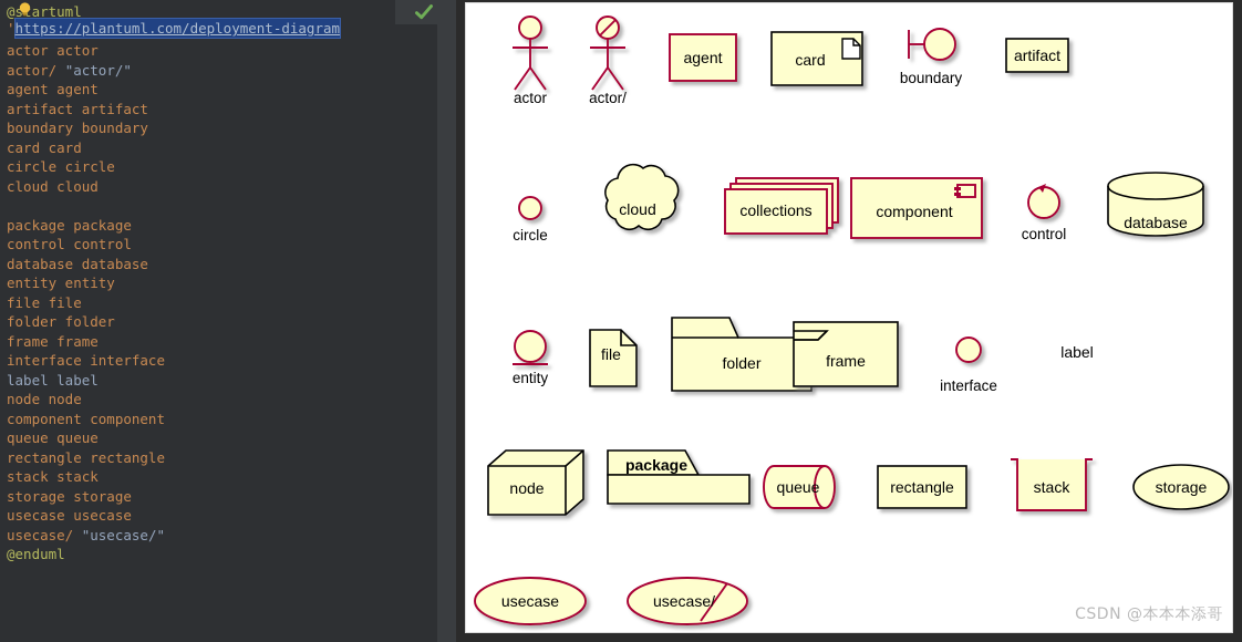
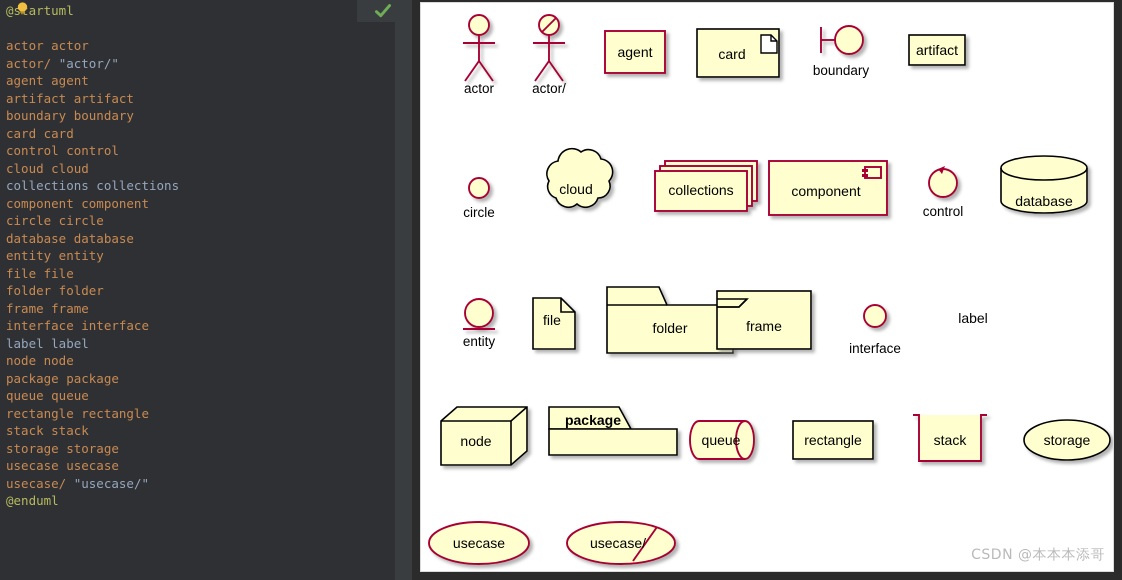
  @sartuml
  actor actor
  actor/ "actor/"
  agent agent
  artifact artifact
  boundary boundary
  card card
- circle circle
+ control control
  cloud cloud
+ collections collections
- package package
+ component component
- control control
+ circle circle
  database database
  entity entity
  file file
  folder folder
  frame frame
  interface interface
  label label
  node node
- component component
+ package package
  queue queue
  rectangle rectangle
  stack stack
  storage storage
  usecase usecase
  usecase/ "usecase/"
  @enduml
- 'https://plantuml.com/deployment-diagram
  actor
  actor/
  agent
  card
  boundary
  artifact
  circle
  cloud
  collections
  component
  control
  database
  entity
  file
  folder
  frame
  interface
  label
  node
  package
  queue
  rectangle
  stack
  storage
  usecase
  usecase/
  CSDN @本本本添哥
